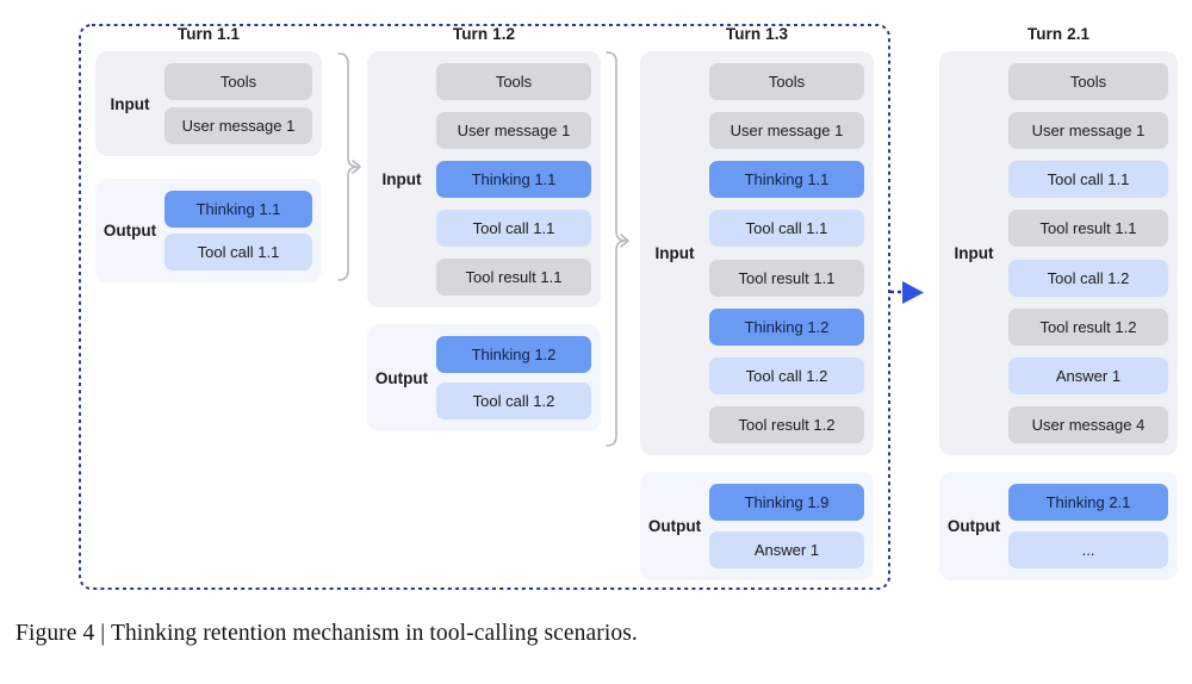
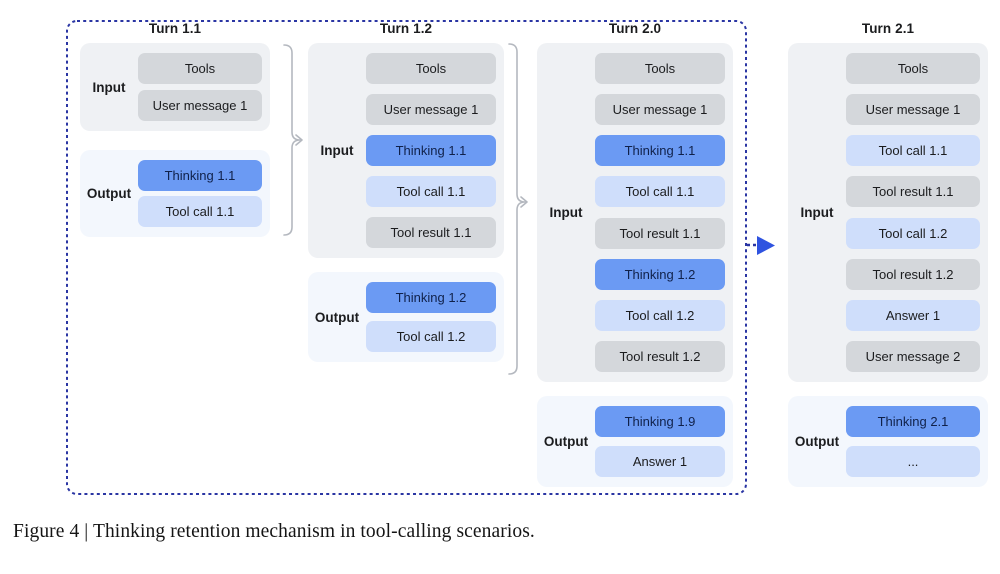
  Turn 1.1
  Input
  Tools
  User message 1
  Output
  Thinking 1.1
  Tool call 1.1
  Turn 1.2
  Input
  Tools
  User message 1
  Thinking 1.1
  Tool call 1.1
  Tool result 1.1
  Output
  Thinking 1.2
  Tool call 1.2
- Turn 1.3
+ Turn 2.0
  Input
  Tools
  User message 1
  Thinking 1.1
  Tool call 1.1
  Tool result 1.1
  Thinking 1.2
  Tool call 1.2
  Tool result 1.2
  Output
  Thinking 1.9
  Answer 1
  Turn 2.1
  Input
  Tools
  User message 1
  Tool call 1.1
  Tool result 1.1
  Tool call 1.2
  Tool result 1.2
  Answer 1
- User message 4
+ User message 2
  Output
  Thinking 2.1
  ...
  Figure 4 | Thinking retention mechanism in tool-calling scenarios.
